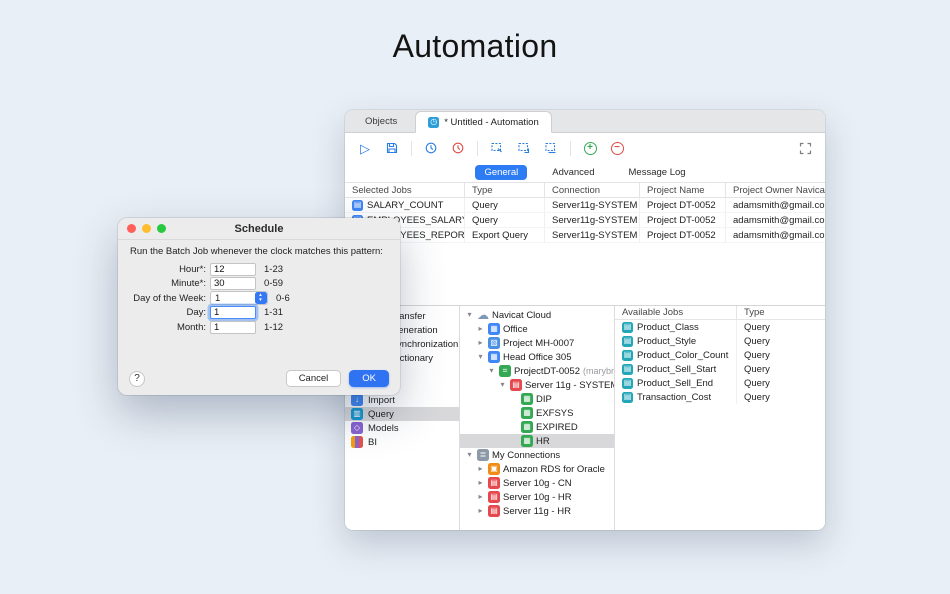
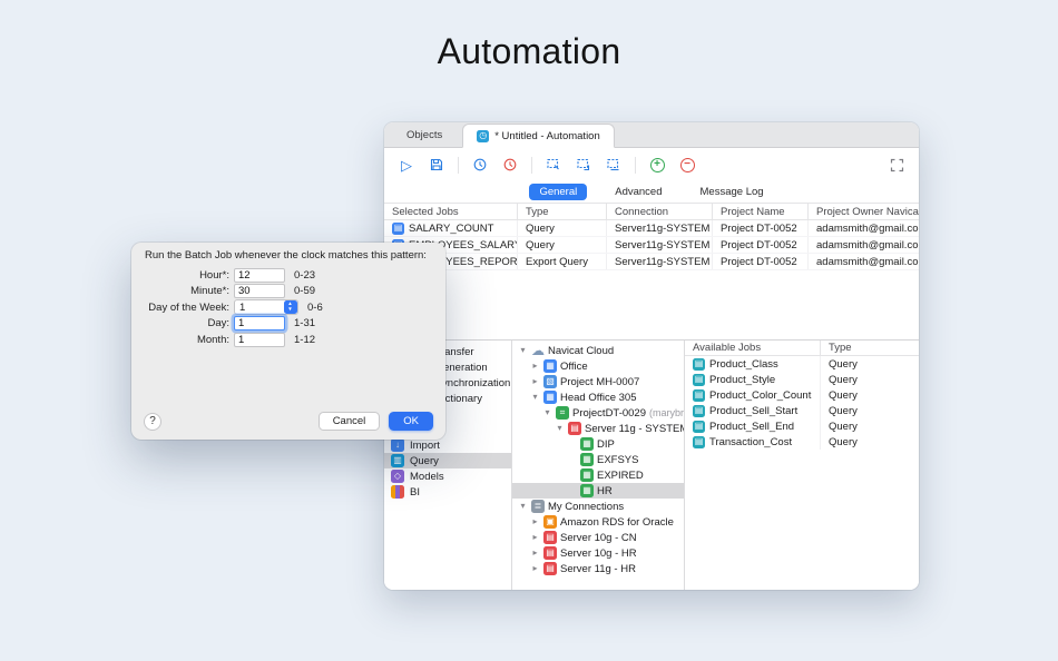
  Automation
  Objects
  * Untitled - Automation
  ▷
  +
  −
  General
  Advanced
  Message Log
  Selected Jobs
  Type
  Connection
  Project Name
  Project Owner Navica
  SALARY_COUNT
  Query
  Server11g-SYSTEM
  Project DT-0052
  adamsmith@gmail.co
  Query
  Server11g-SYSTEM
  Project DT-0052
  adamsmith@gmail.co
  Export Query
  Server11g-SYSTEM
  Project DT-0052
  adamsmith@gmail.co
  Import
  Query
  Models
  BI
  Navicat Cloud
  Office
  Project MH-0007
  Head Office 305
- ProjectDT-0052
+ ProjectDT-0029
  Server 11g - SYSTE
  DIP
  EXFSYS
  EXPIRED
  HR
  My Connections
  Amazon RDS for Oracle
  Server 10g - CN
  Server 10g - HR
  Server 11g - HR
  Available Jobs
  Type
  Product_Class
  Query
  Product_Style
  Query
  Product_Color_Count
  Query
  Product_Sell_Start
  Query
  Product_Sell_End
  Query
  Transaction_Cost
  Query
- Schedule
  Run the Batch Job whenever the clock matches this pattern:
  Hour*:
  12
- 1-23
+ 0-23
  Minute*:
  30
  0-59
  Day of the Week:
  1
  0-6
  Day:
  1
  1-31
  Month:
  1
  1-12
  ?
  Cancel
  OK
